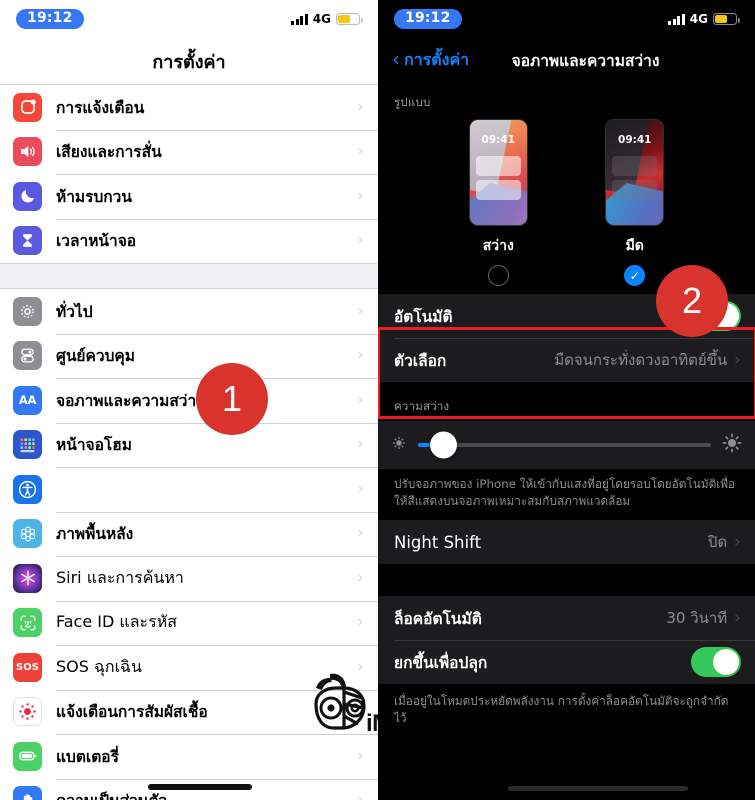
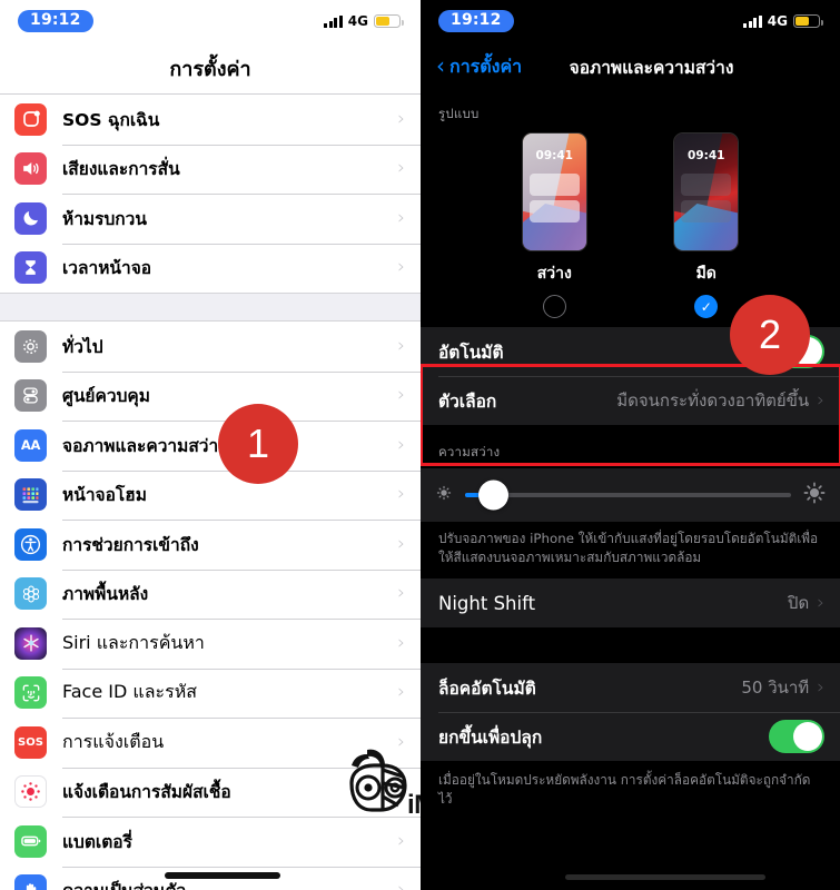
  19:12
  4G
  การตั้งค่า
- การแจ้งเตือน
+ SOS ฉุกเฉิน
  ›
  เสียงและการสั่น
  ›
  ห้ามรบกวน
  ›
  เวลาหน้าจอ
  ›
  ทั่วไป
  ›
  ศูนย์ควบคุม
  ›
  AA
  จอภาพและความสว่า
  ›
  หน้าจอโฮม
  ›
+ การช่วยการเข้าถึง
  ›
  ภาพพื้นหลัง
  ›
  Siri และการค้นหา
  ›
  Face ID และรหัส
  ›
  SOS
- SOS ฉุกเฉิน
+ การแจ้งเตือน
  ›
  แจ้งเตือนการสัมผัสเชื้อ
  ›
  แบตเตอรี่
  ›
  1
  19:12
  4G
  ‹
  การตั้งค่า
  จอภาพและความสว่าง
  รูปแบบ
  09:41
  สว่าง
  09:41
  มืด
  ✓
  อัตโนมัติ
  ตัวเลือก
  มืดจนกระทั่งดวงอาทิตย์ขึ้น
  ›
  ความสว่าง
  ปรับจอภาพของ iPhone ให้เข้ากับแสงที่อยู่โดยรอบโดยอัตโนมัติเพื่อให้สีแสดงบนจอภาพเหมาะสมกับสภาพแวดล้อม
  Night Shift
  ปิด
  ›
  ล็อคอัตโนมัติ
- 30 วินาที
+ 50 วินาที
  ›
  ยกขึ้นเพื่อปลุก
  เมื่ออยู่ในโหมดประหยัดพลังงาน การตั้งค่าล็อคอัตโนมัติจะถูกจำกัดไว้
  2
